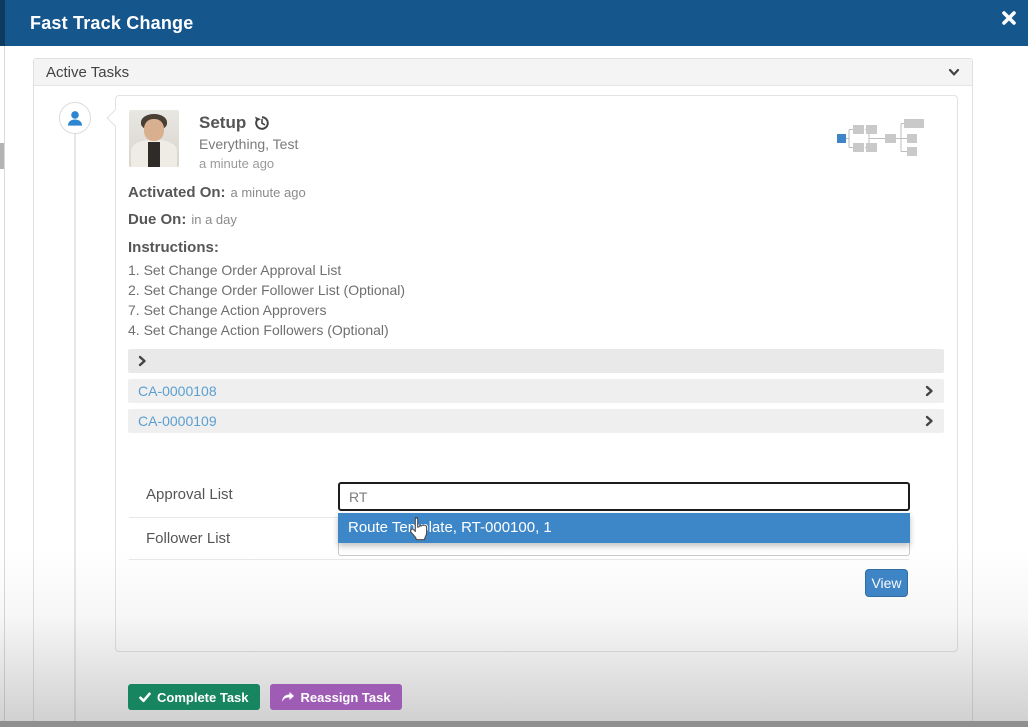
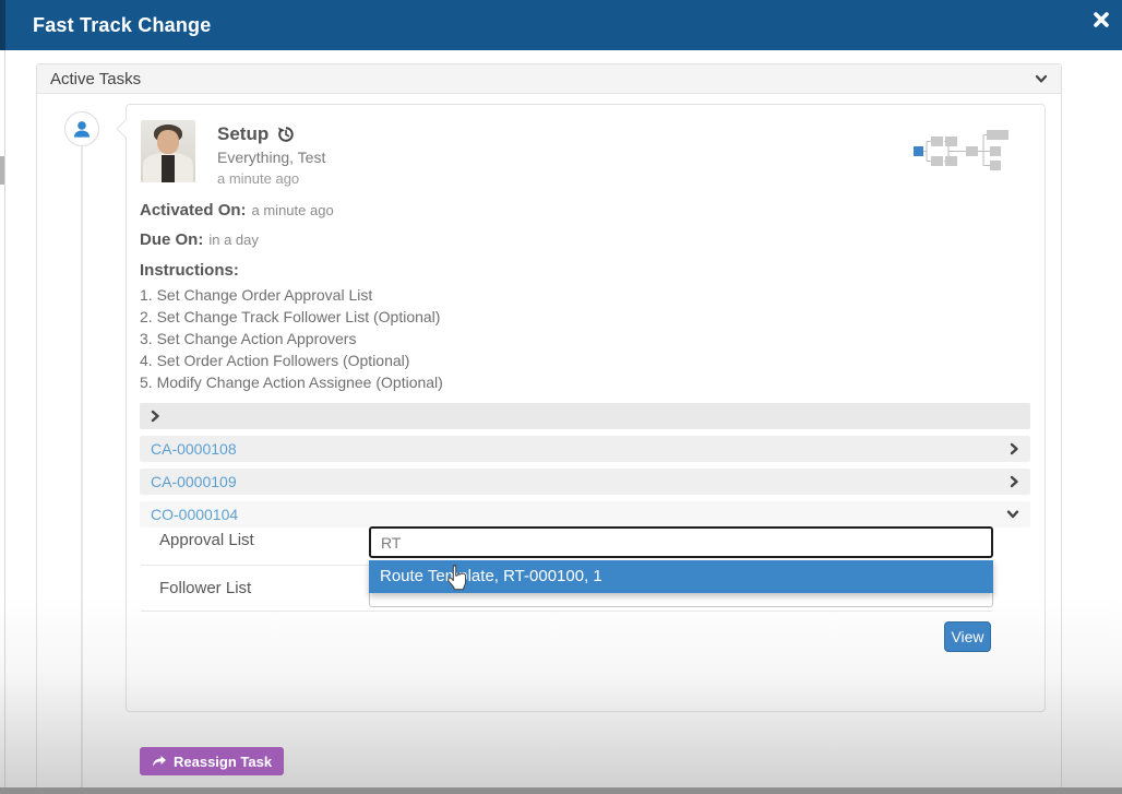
  Fast Track Change
  Active Tasks
  Setup
  Everything, Test
  a minute ago
  Activated On: a minute ago
  Due On: in a day
  Instructions:
  1. Set Change Order Approval List
- 2. Set Change Order Follower List (Optional)
+ 2. Set Change Track Follower List (Optional)
- 7. Set Change Action Approvers
+ 3. Set Change Action Approvers
- 4. Set Change Action Followers (Optional)
+ 4. Set Order Action Followers (Optional)
+ 5. Modify Change Action Assignee (Optional)
  CA-0000108
  CA-0000109
+ CO-0000104
  Approval List
  Follower List
  RT
  Route Temlate, RT-000100, 1
- Complete Task
  Reassign Task
